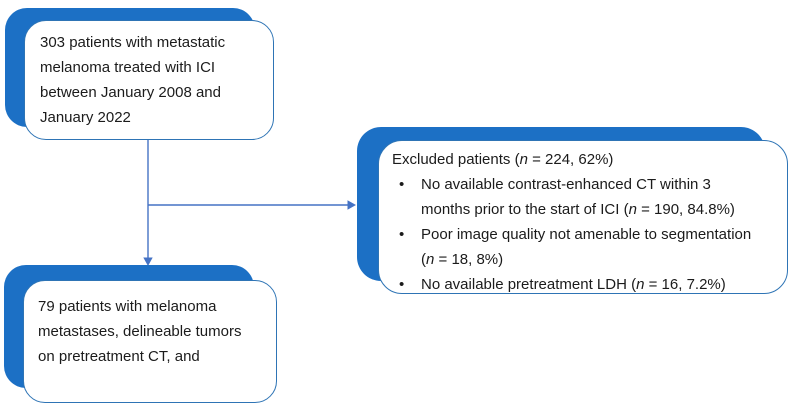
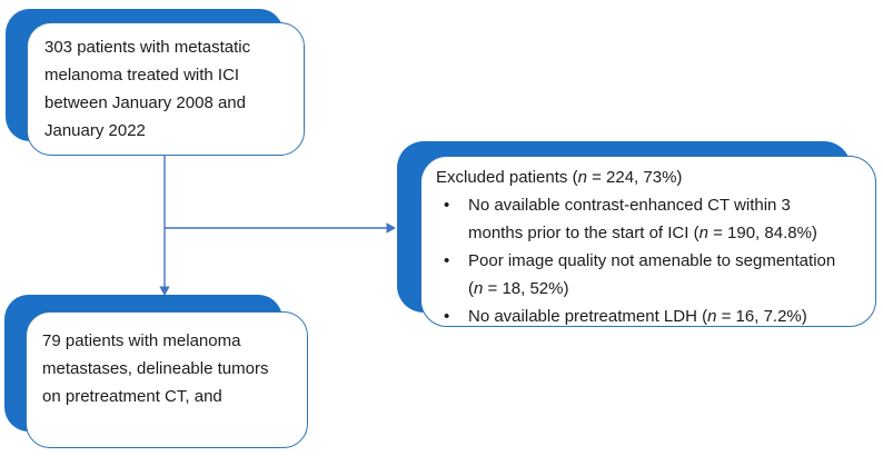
  303 patients with metastatic
  melanoma treated with ICI
  between January 2008 and
  January 2022
- Excluded patients (n = 224, 62%)
+ Excluded patients (n = 224, 73%)
  •
  No available contrast-enhanced CT within 3
  months prior to the start of ICI (n = 190, 84.8%)
  •
  Poor image quality not amenable to segmentation
- (n = 18, 8%)
+ (n = 18, 52%)
  •
  No available pretreatment LDH (n = 16, 7.2%)
  79 patients with melanoma
  metastases, delineable tumors
  on pretreatment CT, and
